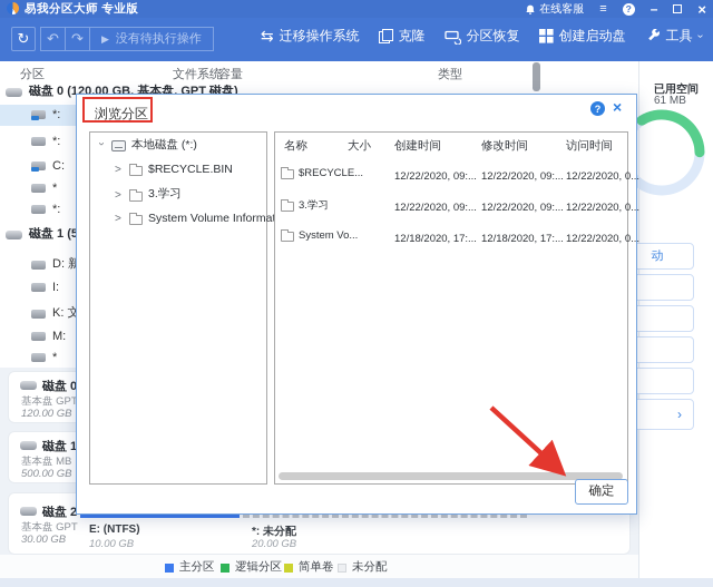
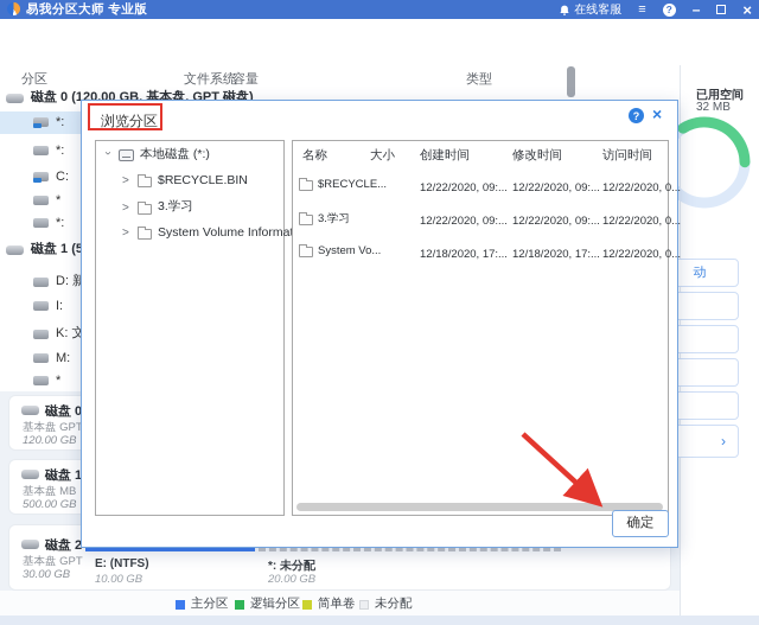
  易我分区大师 专业版
  在线客服
  ≡
  ?
  –
  ×
- ↻
- ↶
- ↷
- ▶
- 没有待执行操作
- ⇆
- 迁移操作系统
- 克隆
- 分区恢复
- 创建启动盘
- 工具
  分区
  文件系统
  容量
  类型
  磁盘 0 (120.00 GB, 基本盘, GPT 磁盘)
  *:
  *:
  C:
  *
  *:
  磁盘 1 (5
  D: 新
  I:
  K: 文
  M:
  *
  磁盘 0
  基本盘 GPT
  120.00 GB
  磁盘 1
  基本盘 MB
  500.00 GB
  磁盘 2
  30.00 GB
  E: (NTFS)
  10.00 GB
  *: 未分配
  20.00 GB
  主分区
  逻辑分区
  简单卷
  未分配
  已用空间
- 61 MB
+ 32 MB
  动
  ›
  浏览分区
  ?
  ×
  本地磁盘 (*:)
  >
  $RECYCLE.BIN
  >
  3.学习
  >
  System Volume Informa
  名称
  大小
  创建时间
  修改时间
  访问时间
  $RECYCLE...
  12/22/2020, 09:...
  12/22/2020, 09:...
  12/22/2020, 0...
  3.学习
  12/22/2020, 09:...
  12/22/2020, 09:...
  12/22/2020, 0...
  System Vo...
  12/18/2020, 17:...
  12/18/2020, 17:...
  12/22/2020, 0...
  确定
